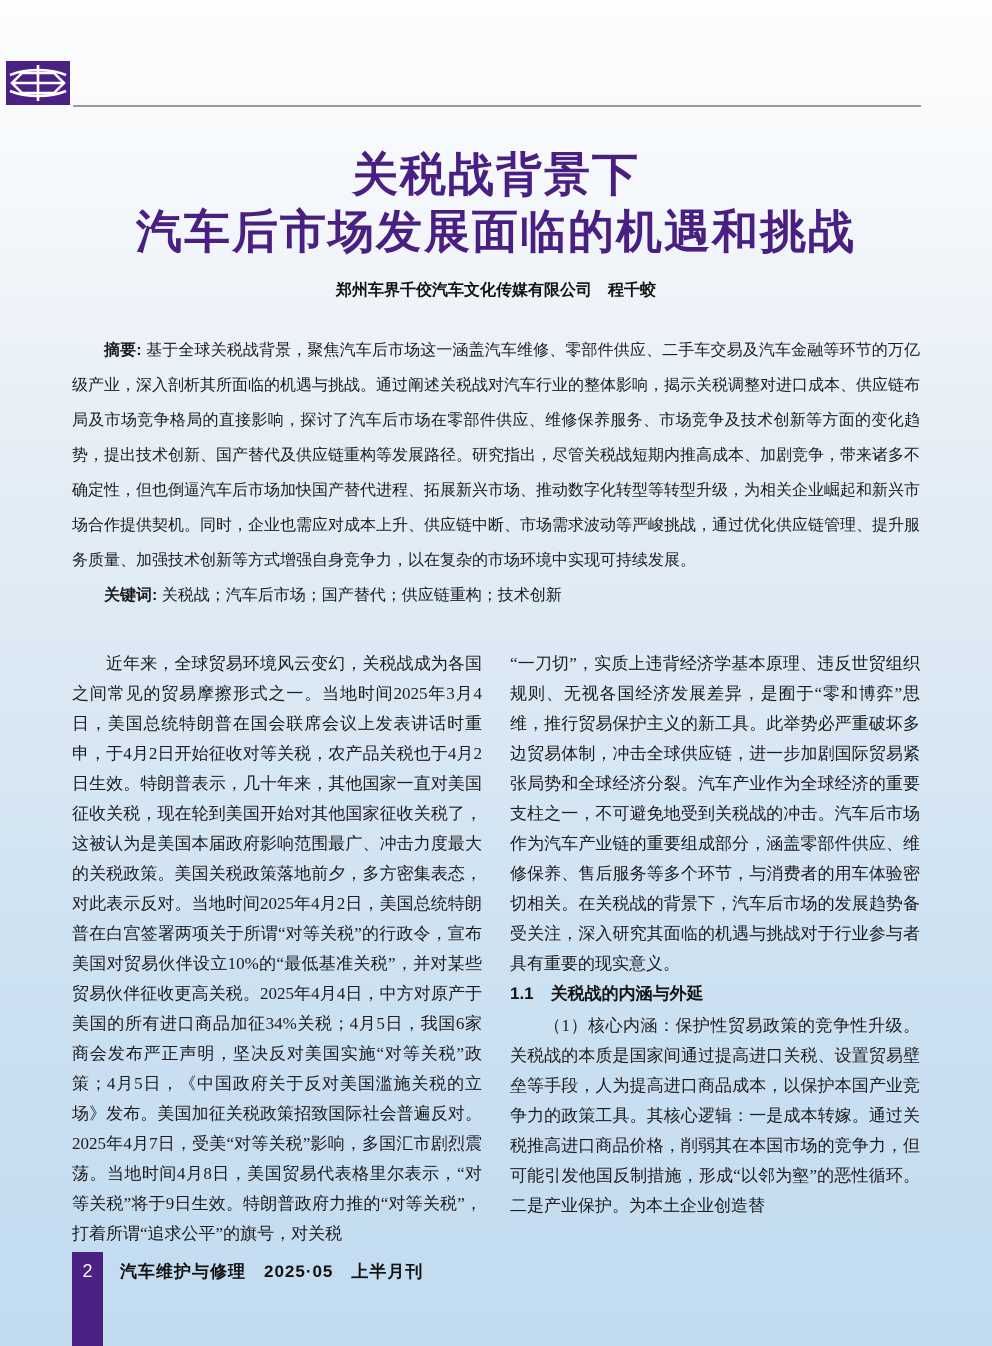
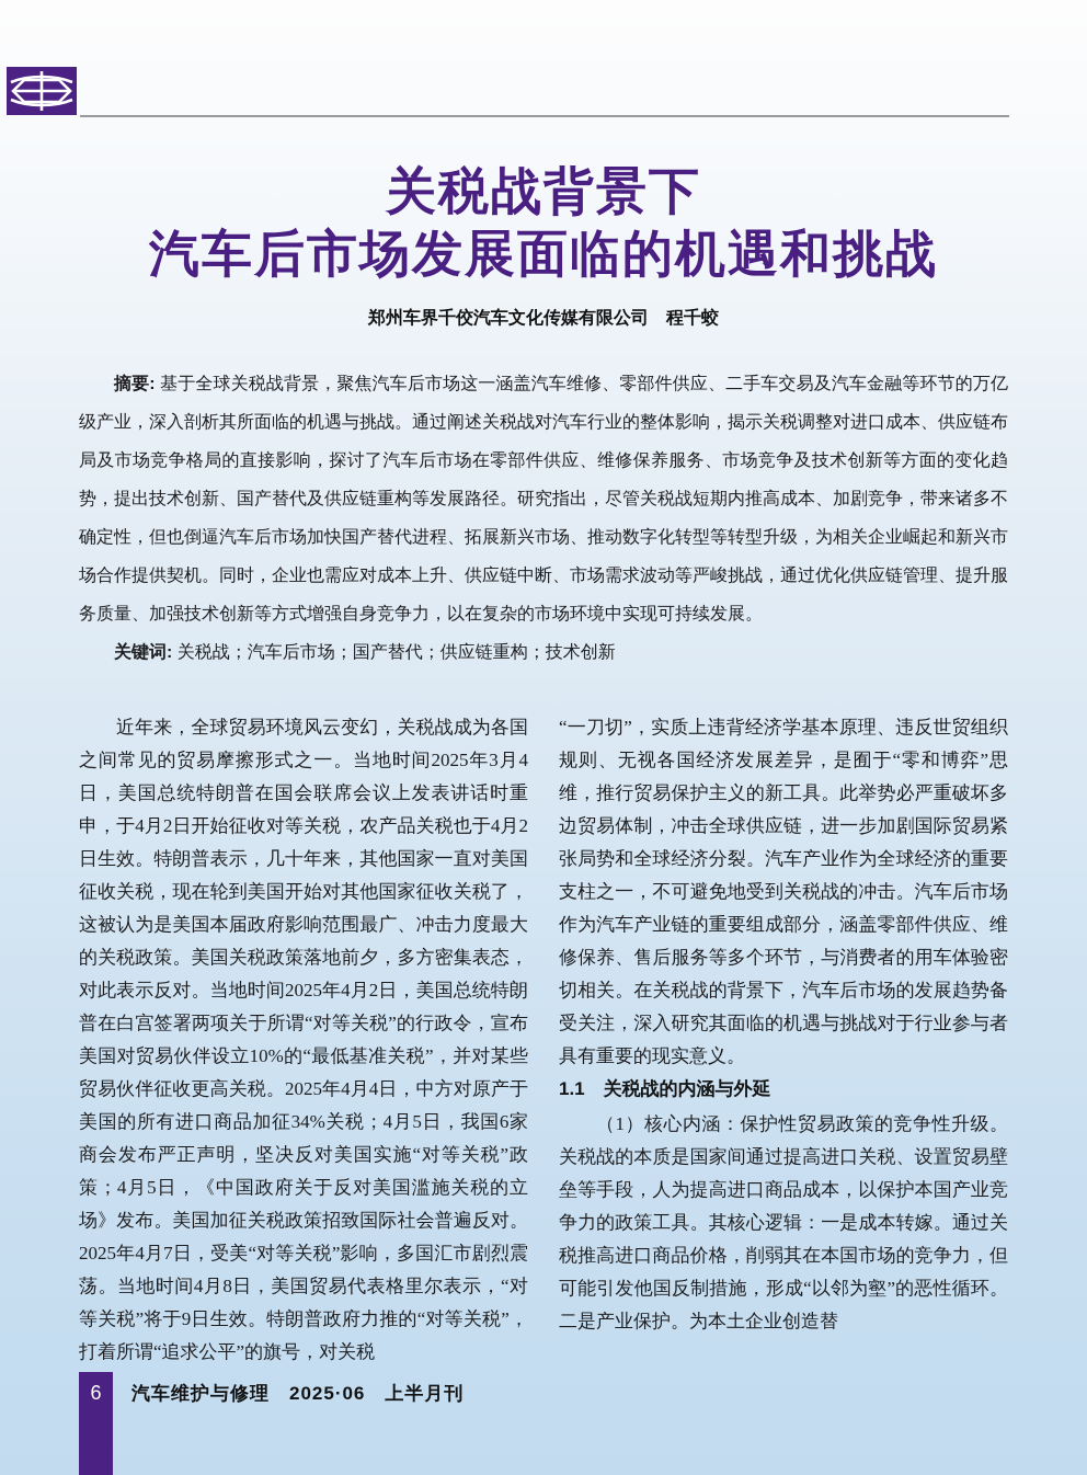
  关税战背景下
  汽车后市场发展面临的机遇和挑战
  郑州车界千佼汽车文化传媒有限公司 程千蛟
  摘要: 基于全球关税战背景，聚焦汽车后市场这一涵盖汽车维修、零部件供应、二手车交易及汽车金融等环节的万亿级产业，深入剖析其所面临的机遇与挑战。通过阐述关税战对汽车行业的整体影响，揭示关税调整对进口成本、供应链布局及市场竞争格局的直接影响，探讨了汽车后市场在零部件供应、维修保养服务、市场竞争及技术创新等方面的变化趋势，提出技术创新、国产替代及供应链重构等发展路径。研究指出，尽管关税战短期内推高成本、加剧竞争，带来诸多不确定性，但也倒逼汽车后市场加快国产替代进程、拓展新兴市场、推动数字化转型等转型升级，为相关企业崛起和新兴市场合作提供契机。同时，企业也需应对成本上升、供应链中断、市场需求波动等严峻挑战，通过优化供应链管理、提升服务质量、加强技术创新等方式增强自身竞争力，以在复杂的市场环境中实现可持续发展。
  关键词: 关税战；汽车后市场；国产替代；供应链重构；技术创新
  近年来，全球贸易环境风云变幻，关税战成为各国之间常见的贸易摩擦形式之一。当地时间2025年3月4日，美国总统特朗普在国会联席会议上发表讲话时重申，于4月2日开始征收对等关税，农产品关税也于4月2日生效。特朗普表示，几十年来，其他国家一直对美国征收关税，现在轮到美国开始对其他国家征收关税了，这被认为是美国本届政府影响范围最广、冲击力度最大的关税政策。美国关税政策落地前夕，多方密集表态，对此表示反对。当地时间2025年4月2日，美国总统特朗普在白宫签署两项关于所谓“对等关税”的行政令，宣布美国对贸易伙伴设立10%的“最低基准关税”，并对某些贸易伙伴征收更高关税。2025年4月4日，中方对原产于美国的所有进口商品加征34%关税；4月5日，我国6家商会发布严正声明，坚决反对美国实施“对等关税”政策；4月5日，《中国政府关于反对美国滥施关税的立场》发布。美国加征关税政策招致国际社会普遍反对。2025年4月7日，受美“对等关税”影响，多国汇市剧烈震荡。当地时间4月8日，美国贸易代表格里尔表示，“对等关税”将于9日生效。特朗普政府力推的“对等关税”，打着所谓“追求公平”的旗号，对关税
  “一刀切”，实质上违背经济学基本原理、违反世贸组织规则、无视各国经济发展差异，是囿于“零和博弈”思维，推行贸易保护主义的新工具。此举势必严重破坏多边贸易体制，冲击全球供应链，进一步加剧国际贸易紧张局势和全球经济分裂。汽车产业作为全球经济的重要支柱之一，不可避免地受到关税战的冲击。汽车后市场作为汽车产业链的重要组成部分，涵盖零部件供应、维修保养、售后服务等多个环节，与消费者的用车体验密切相关。在关税战的背景下，汽车后市场的发展趋势备受关注，深入研究其面临的机遇与挑战对于行业参与者具有重要的现实意义。
  1.1 关税战的内涵与外延
  （1）核心内涵：保护性贸易政策的竞争性升级。关税战的本质是国家间通过提高进口关税、设置贸易壁垒等手段，人为提高进口商品成本，以保护本国产业竞争力的政策工具。其核心逻辑：一是成本转嫁。通过关税推高进口商品价格，削弱其在本国市场的竞争力，但可能引发他国反制措施，形成“以邻为壑”的恶性循环。二是产业保护。为本土企业创造替
- 2
+ 6
- 汽车维护与修理 2025·05 上半月刊
+ 汽车维护与修理 2025·06 上半月刊
